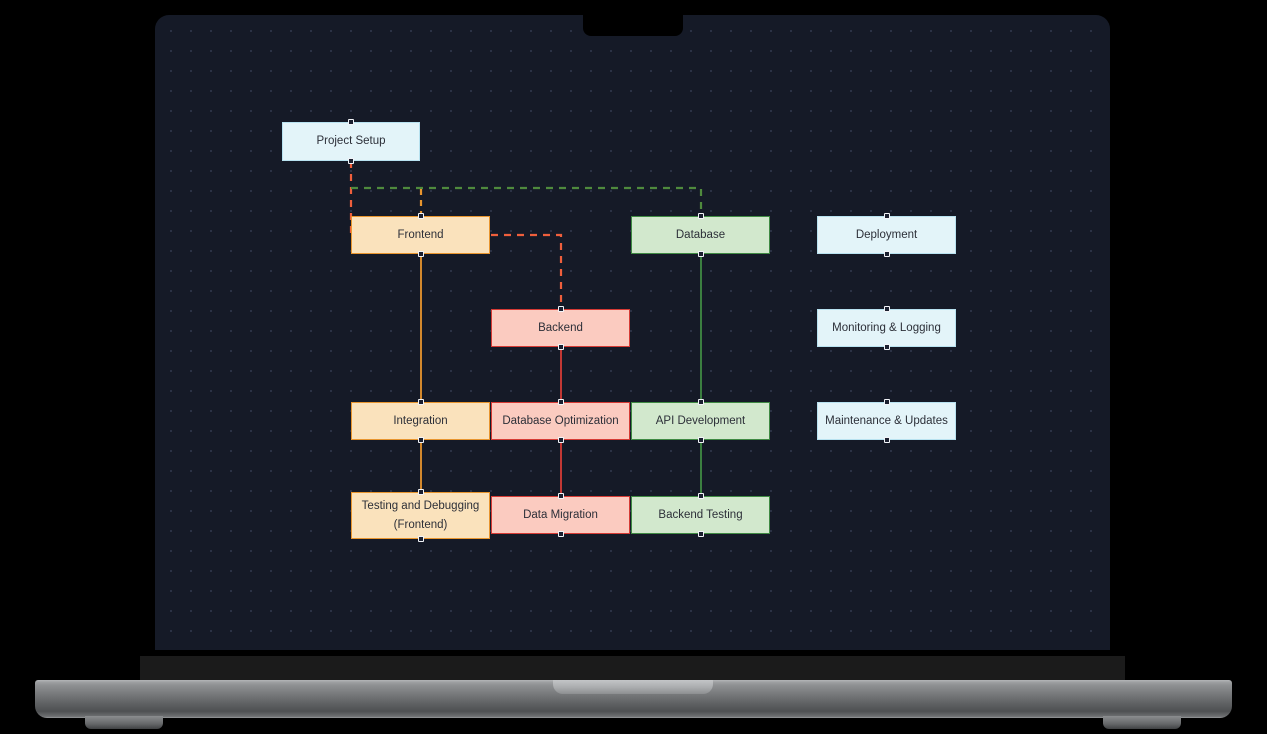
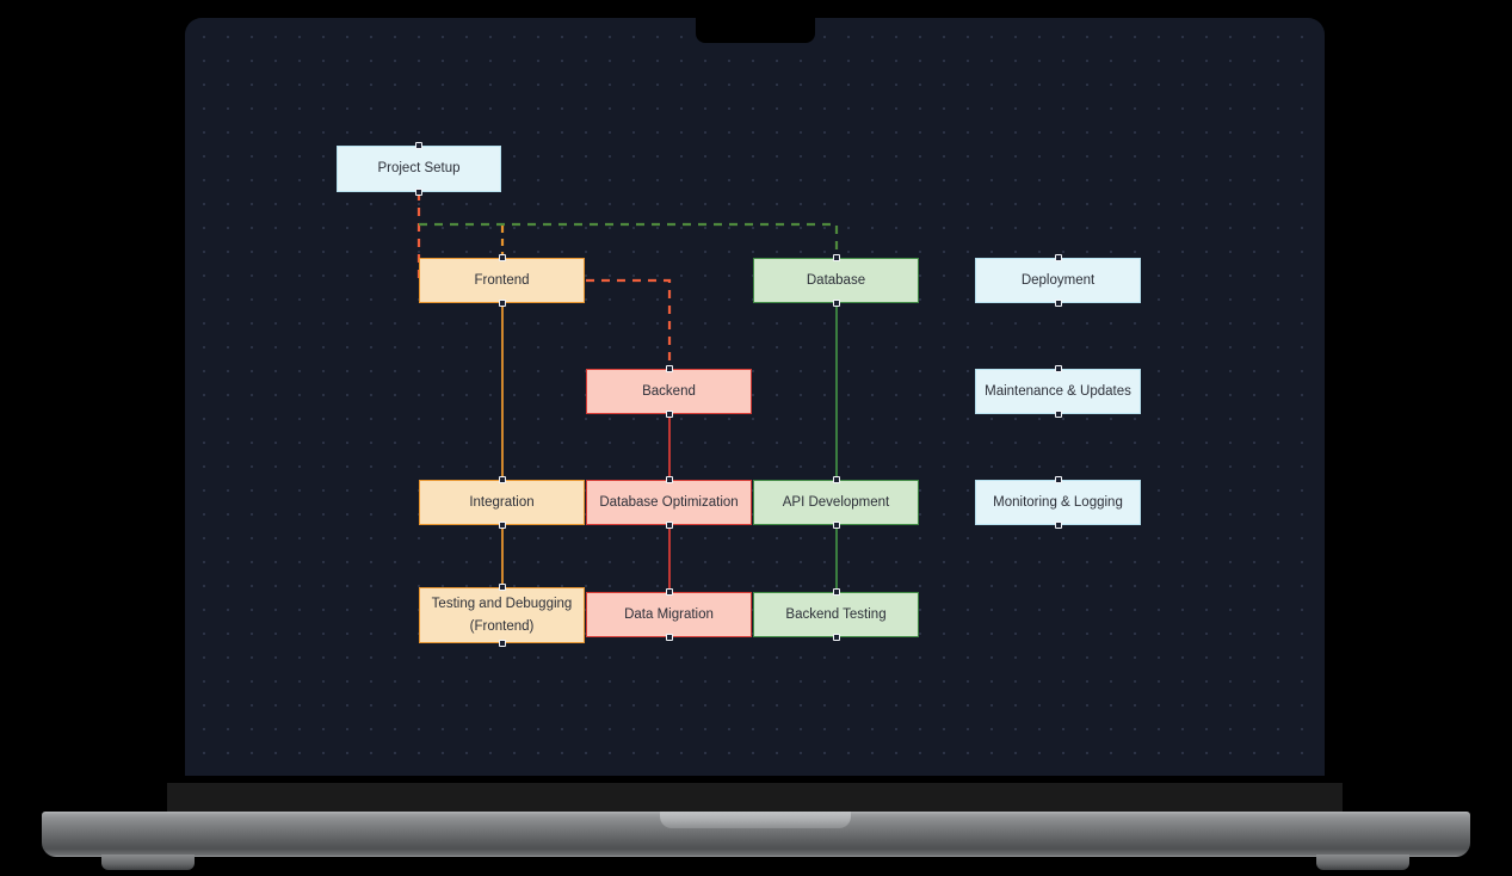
  Project Setup
  Frontend
  Database
  Deployment
  Backend
- Monitoring & Logging
+ Maintenance & Updates
  Integration
  Database Optimization
  API Development
- Maintenance & Updates
+ Monitoring & Logging
  Testing and Debugging
  (Frontend)
  Data Migration
  Backend Testing
